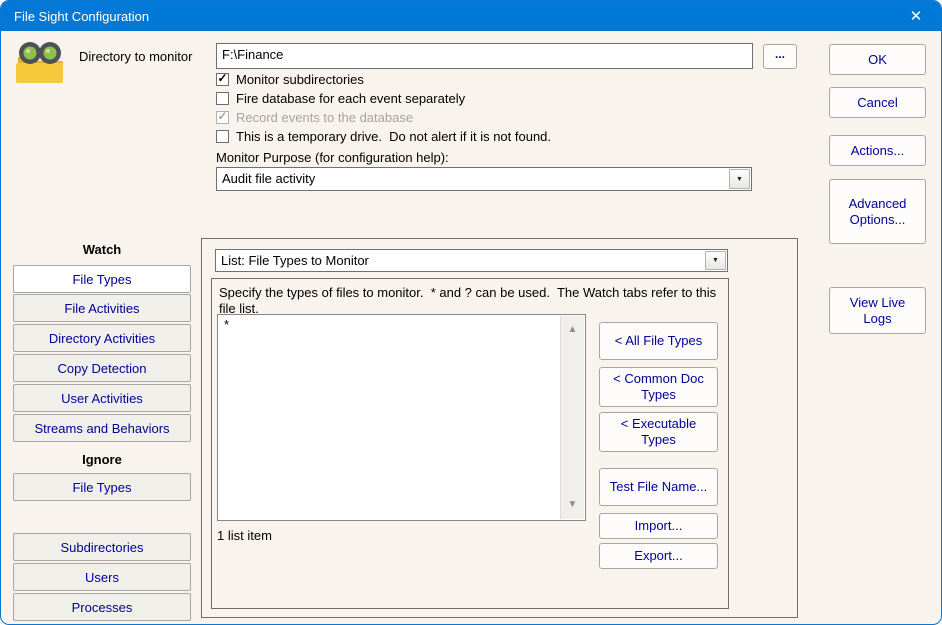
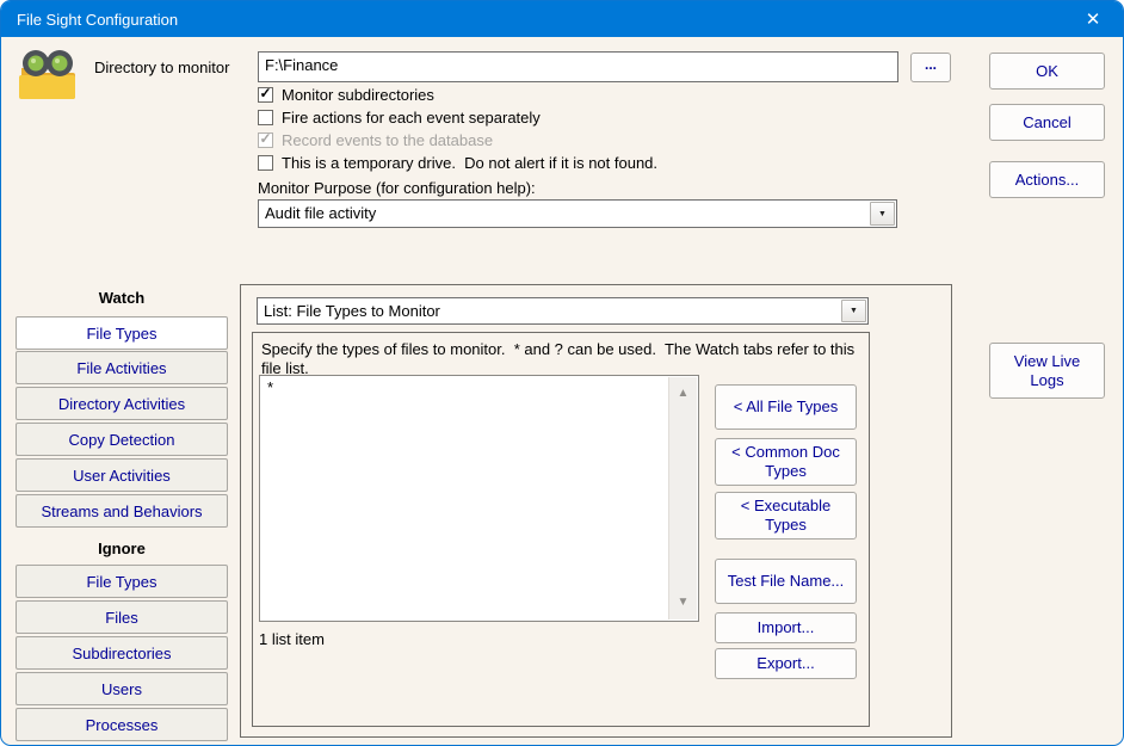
  File Sight Configuration
  ✕
  Directory to monitor
  F:\Finance
  ...
  ✓
  Monitor subdirectories
- Fire database for each event separately
+ Fire actions for each event separately
  ✓
  Record events to the database
  This is a temporary drive. Do not alert if it is not found.
  Monitor Purpose (for configuration help):
  Audit file activity
  Watch
  File Types
  File Activities
  Directory Activities
  Copy Detection
  User Activities
  Streams and Behaviors
  Ignore
  File Types
+ Files
  Subdirectories
  Users
  Processes
  List: File Types to Monitor
  Specify the types of files to monitor. * and ? can be used. The Watch tabs refer to this file list.
  *
  ▲
  ▼
  1 list item
  < All File Types
  < Common Doc Types
  < Executable Types
  Test File Name...
  Import...
  Export...
  OK
  Cancel
  Actions...
- Advanced Options...
  View Live Logs
